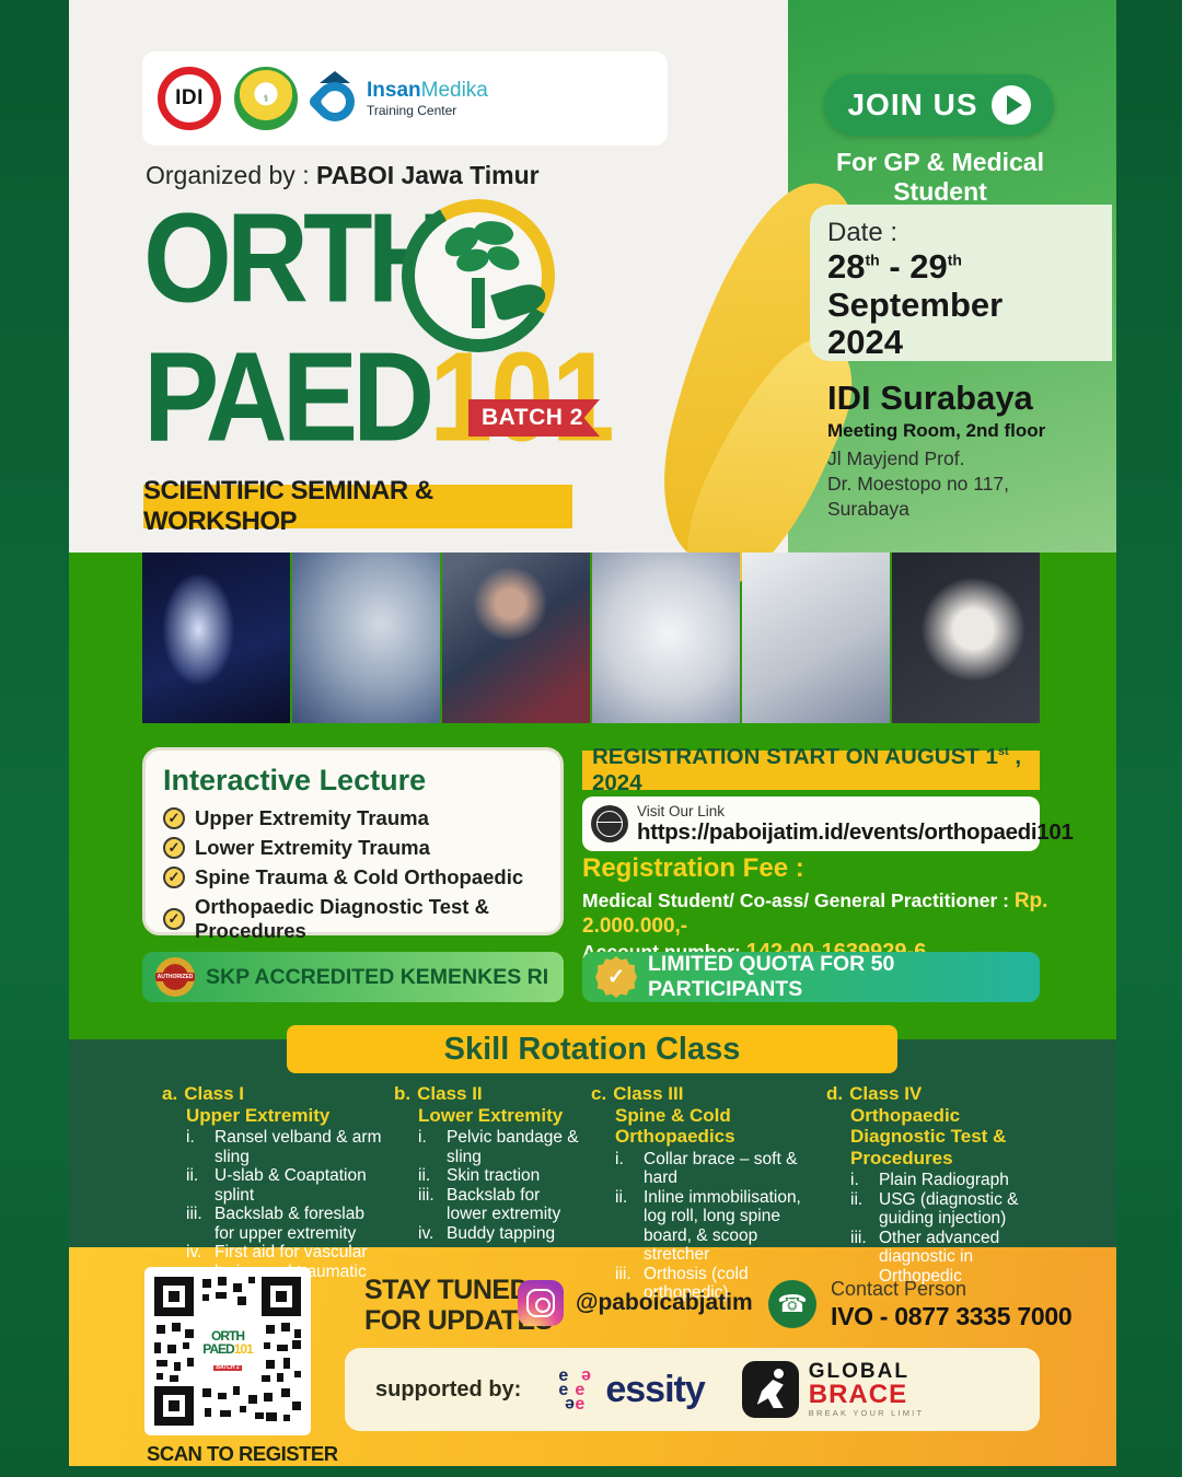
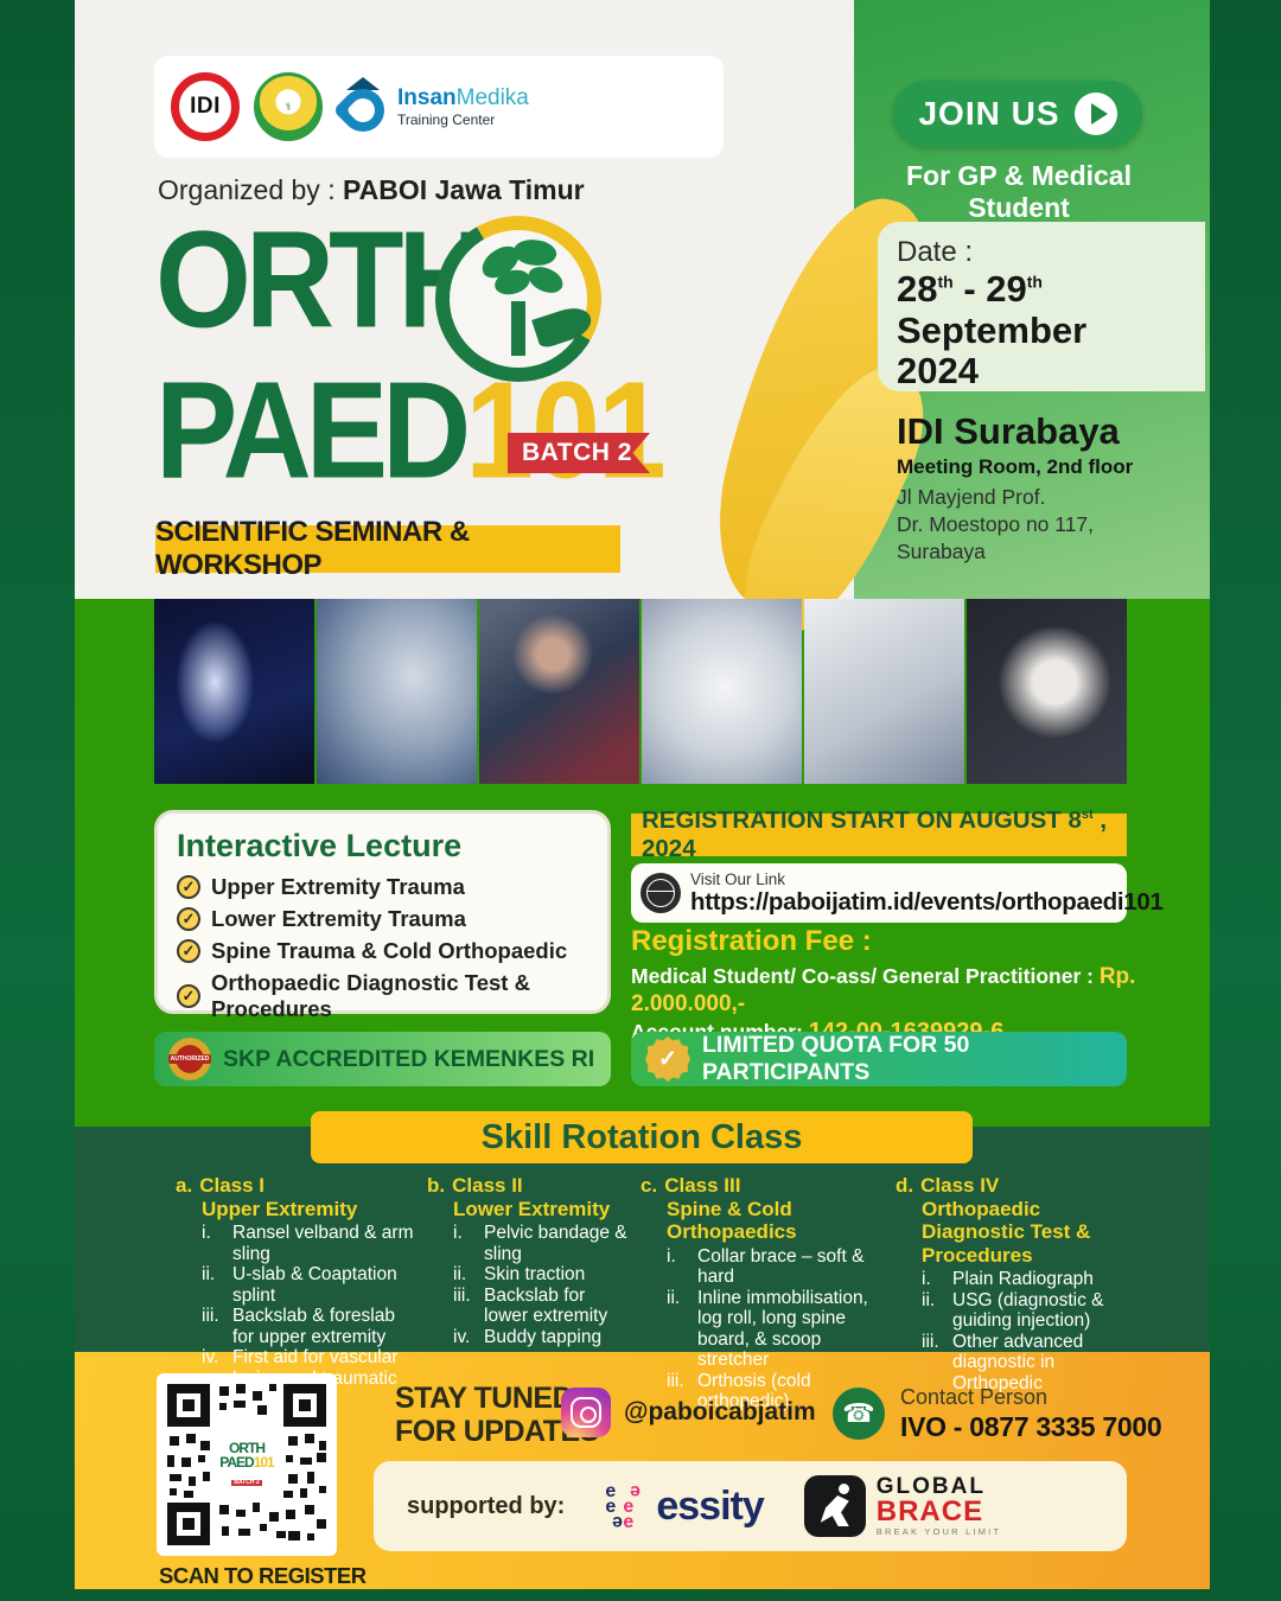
  IDI
  ⚕
  InsanMedika
  Training Center
  Organized by : PABOI Jawa Timur
  ORT
  PAED101
  BATCH 2
  SCIENTIFIC SEMINAR & WORKSHOP
  JOIN US
  For GP & Medical Student
  Date :
  28th - 29th
  September
  2024
  IDI Surabaya
  Meeting Room, 2nd floor
  Jl Mayjend Prof.
  Dr. Moestopo no 117,
  Surabaya
  Interactive Lecture
  ✓
  Upper Extremity Trauma
  ✓
  Lower Extremity Trauma
  ✓
  Spine Trauma & Cold Orthopaedic
  ✓
  Orthopaedic Diagnostic Test & Procedures
- REGISTRATION START ON AUGUST 1st , 2024
+ REGISTRATION START ON AUGUST 8st , 2024
  Visit Our Link
  https://paboijatim.id/events/orthopaedi101
  Registration Fee :
  Medical Student/ Co-ass/ General Practitioner : Rp. 2.000.000,-
  SKP ACCREDITED KEMENKES RI
  ✓
  LIMITED QUOTA FOR 50 PARTICIPANTS
  Skill Rotation Class
  a.
  Class I
  Upper Extremity
  i.
  Ransel velband & arm sling
  ii.
  U-slab & Coaptation splint
  iii.
  Backslab & foreslab for upper extremity
  iv.
  b.
  Class II
  Lower Extremity
  i.
  Pelvic bandage & sling
  ii.
  Skin traction
  iii.
  Backslab for lower extremity
  iv.
  Buddy tapping
  c.
  Class III
  Spine & Cold Orthopaedics
  i.
  Collar brace – soft & hard
  ii.
  Inline immobilisation, log roll, long spine board, & scoop stretcher
  iii.
  Orthosis (cold orthopedic)
  d.
  Class IV
  Orthopaedic Diagnostic Test & Procedures
  i.
  Plain Radiograph
  ii.
  USG (diagnostic & guiding injection)
  iii.
  Other advanced diagnostic in Orthopedic
  ORTH
  PAED101
  SCAN TO REGISTER
  STAY TUNE
  FOR UPDAT
  @paboicabjatim
  ☎
  Contact Person
  IVO - 0877 3335 7000
  supported by:
  e
  e
  e
  e
  essity
  GLOBAL
  BRACE
  BREAK YOUR LIMIT
